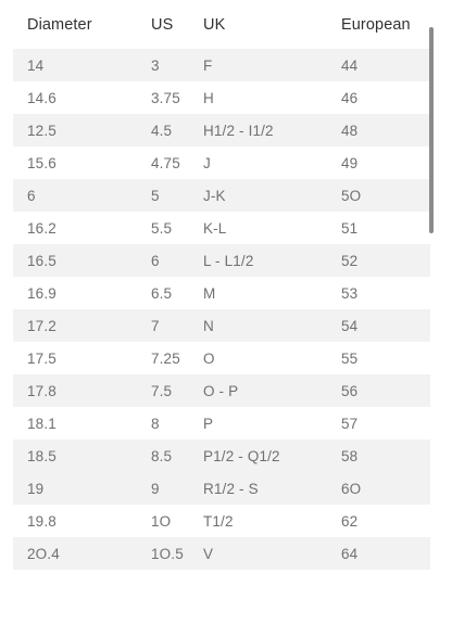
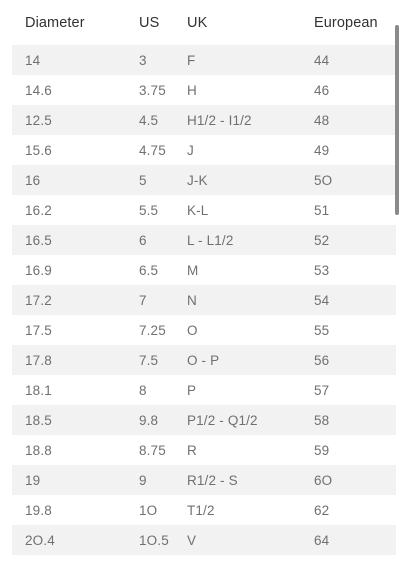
  Diameter	US	UK	European
  14	3	F	44
  14.6	3.75	H	46
  12.5	4.5	H1/2 - I1/2	48
  15.6	4.75	J	49
- 6	5	J-K	5O
+ 16	5	J-K	5O
  16.2	5.5	K-L	51
  16.5	6	L - L1/2	52
  16.9	6.5	M	53
  17.2	7	N	54
  17.5	7.25	O	55
  17.8	7.5	O - P	56
  18.1	8	P	57
- 18.5	8.5	P1/2 - Q1/2	58
+ 18.5	9.8	P1/2 - Q1/2	58
+ 18.8	8.75	R	59
  19	9	R1/2 - S	6O
  19.8	1O	T1/2	62
  2O.4	1O.5	V	64
